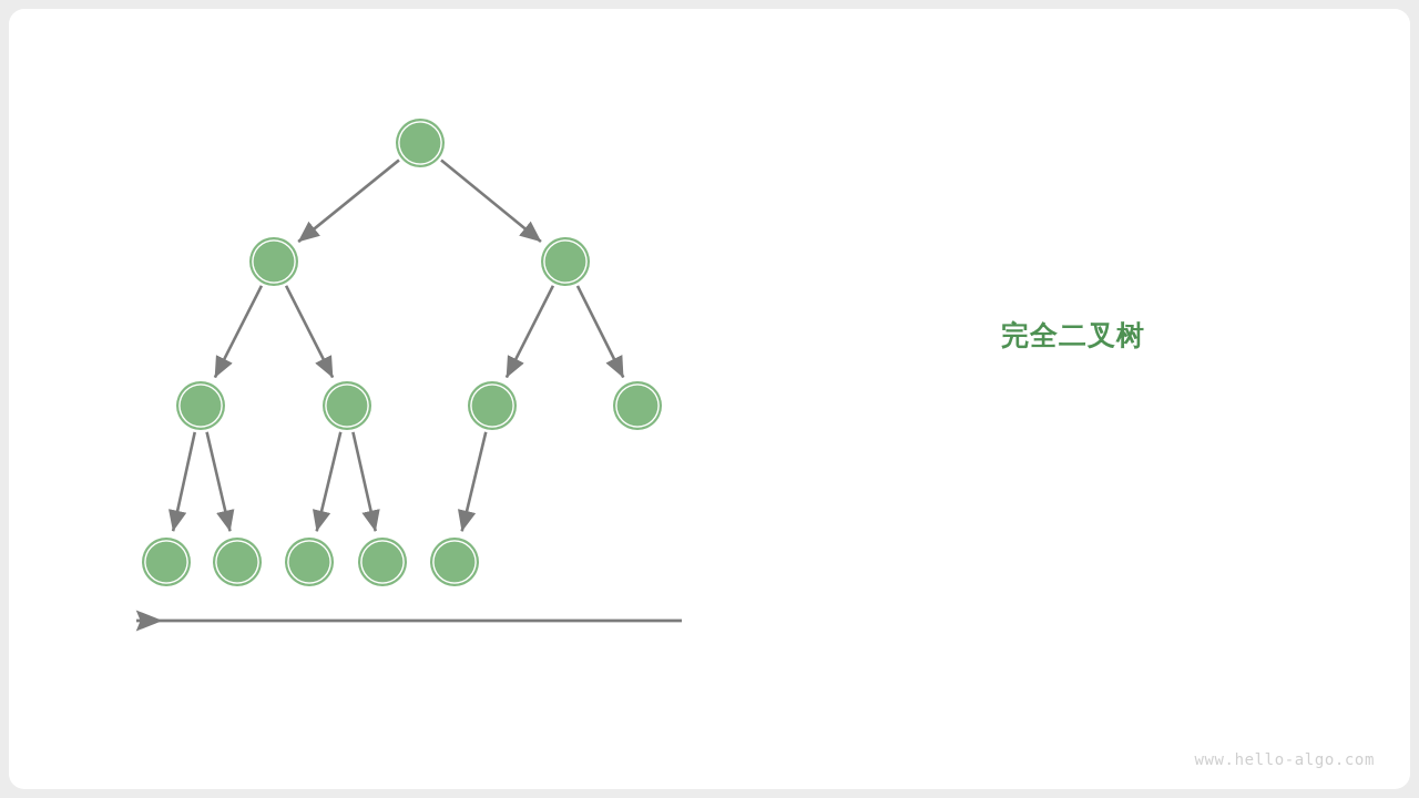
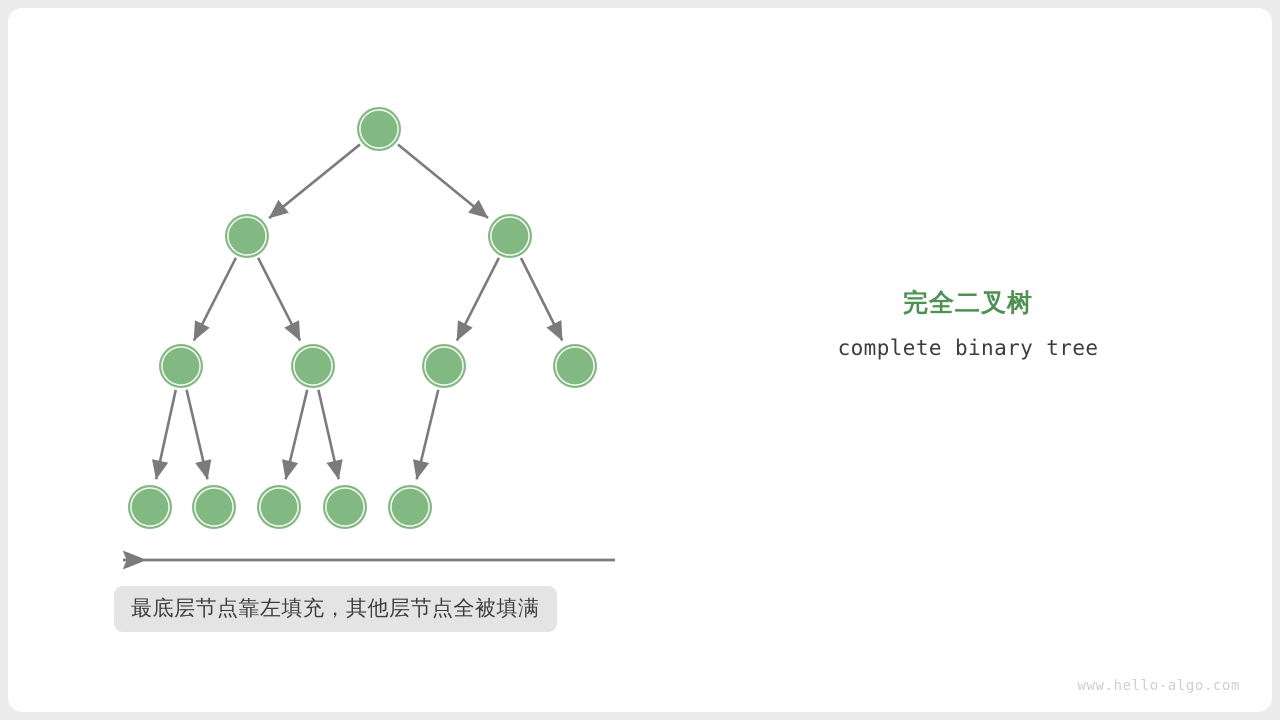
  完全二叉树
+ complete binary tree
+ 最底层节点靠左填充，其他层节点全被填满
  www.hello-algo.com
